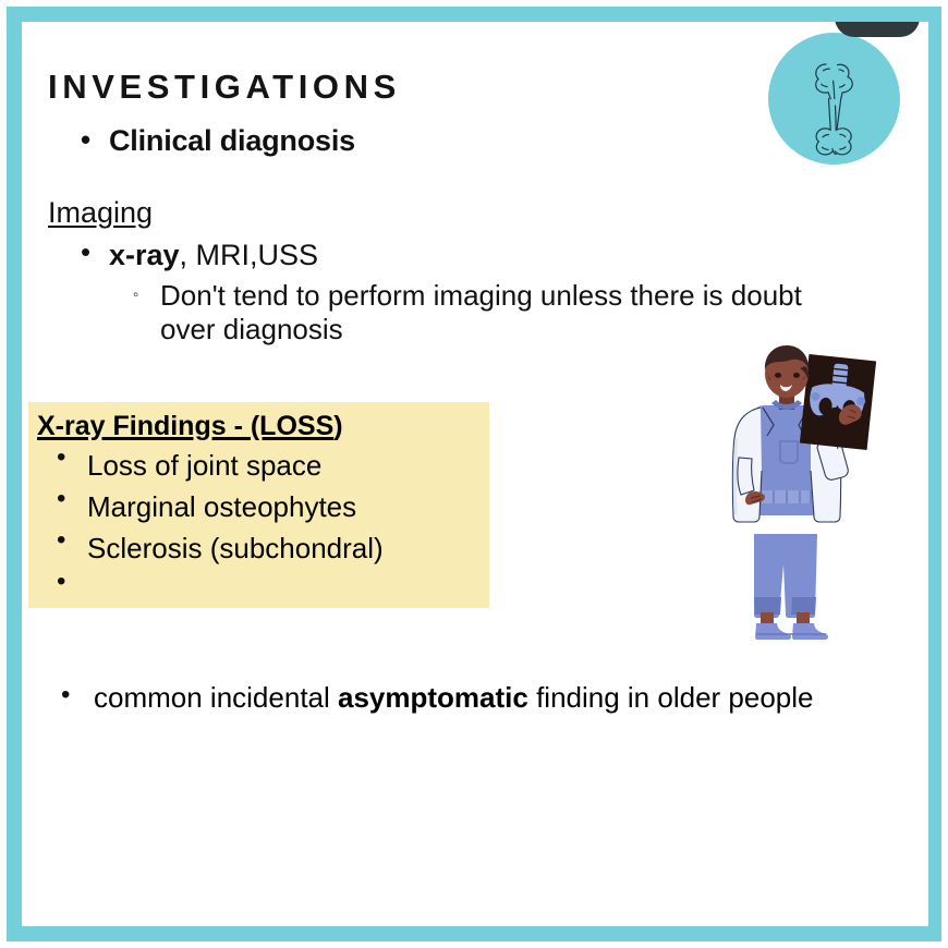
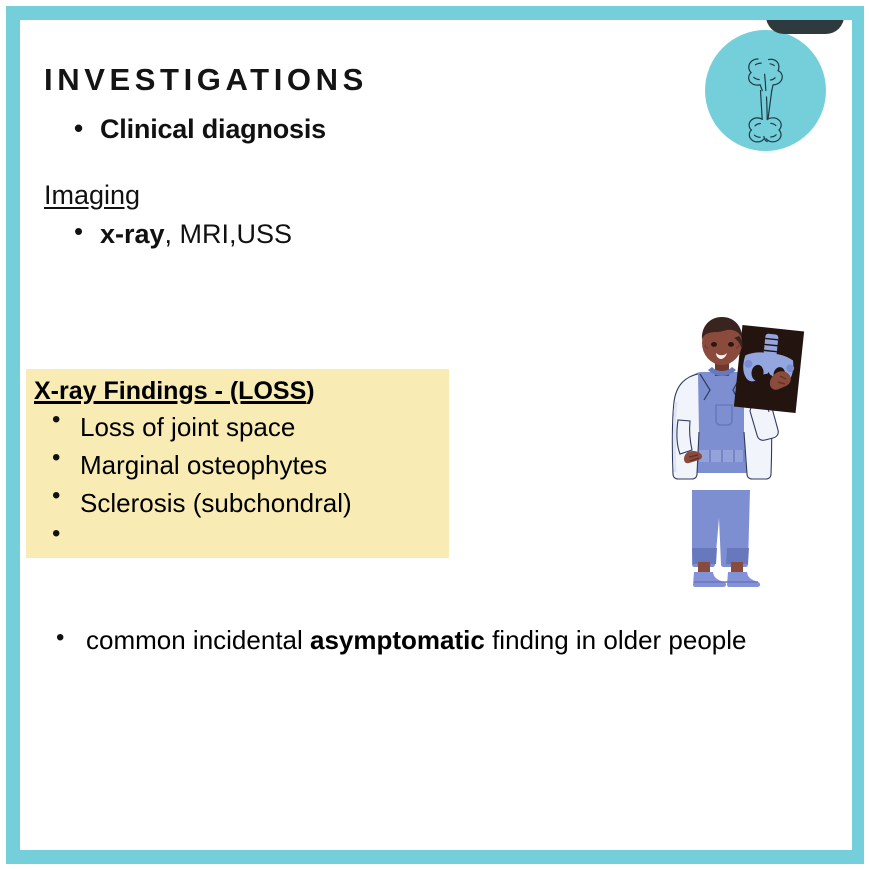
  INVESTIGATIONS
  •
  Clinical diagnosis
  Imaging
  •
  x-ray, MRI,USS
- ◦
- Don't tend to perform imaging unless there is doubt over diagnosis
  X-ray Findings - (LOSS)
  •
  Loss of joint space
  •
  Marginal osteophytes
  •
  Sclerosis (subchondral)
  •
  •
  common incidental asymptomatic finding in older people
